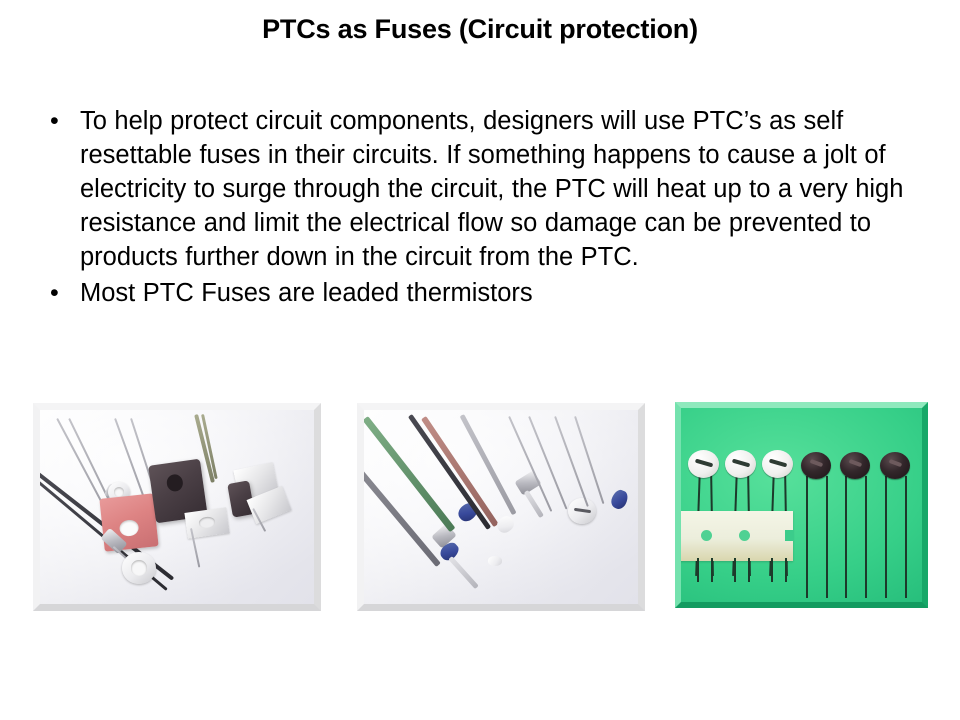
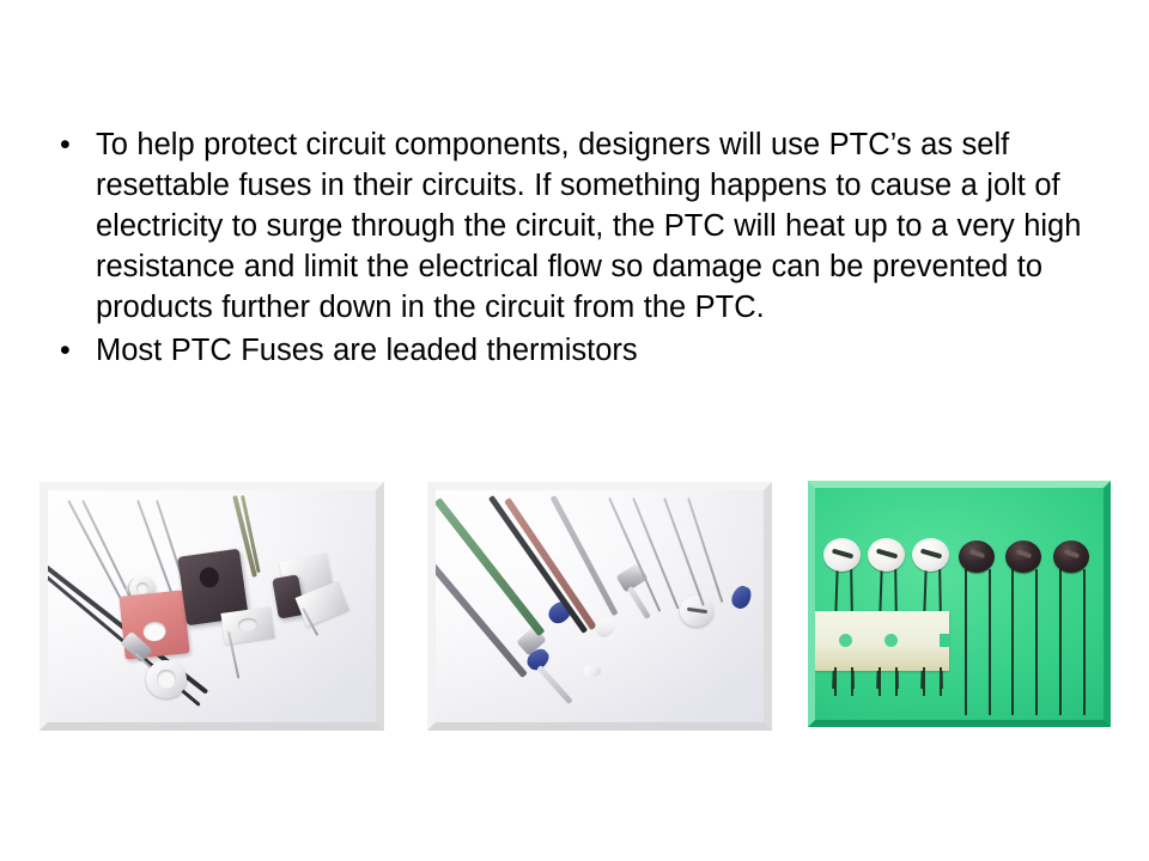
- PTCs as Fuses (Circuit protection)
  •
  To help protect circuit components, designers will use PTC’s as self resettable fuses in their circuits. If something happens to cause a jolt of electricity to surge through the circuit, the PTC will heat up to a very high resistance and limit the electrical flow so damage can be prevented to products further down in the circuit from the PTC.
  •
  Most PTC Fuses are leaded thermistors
